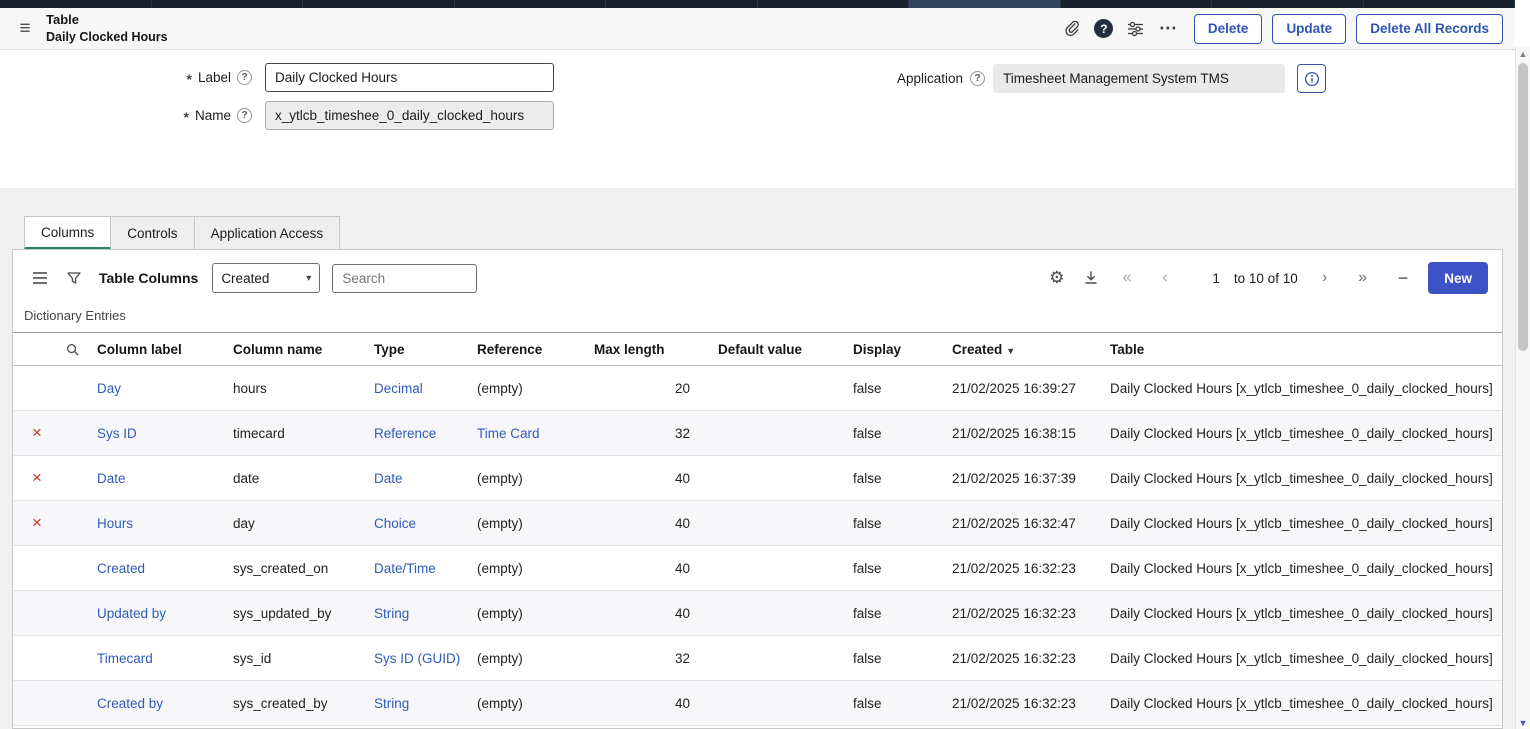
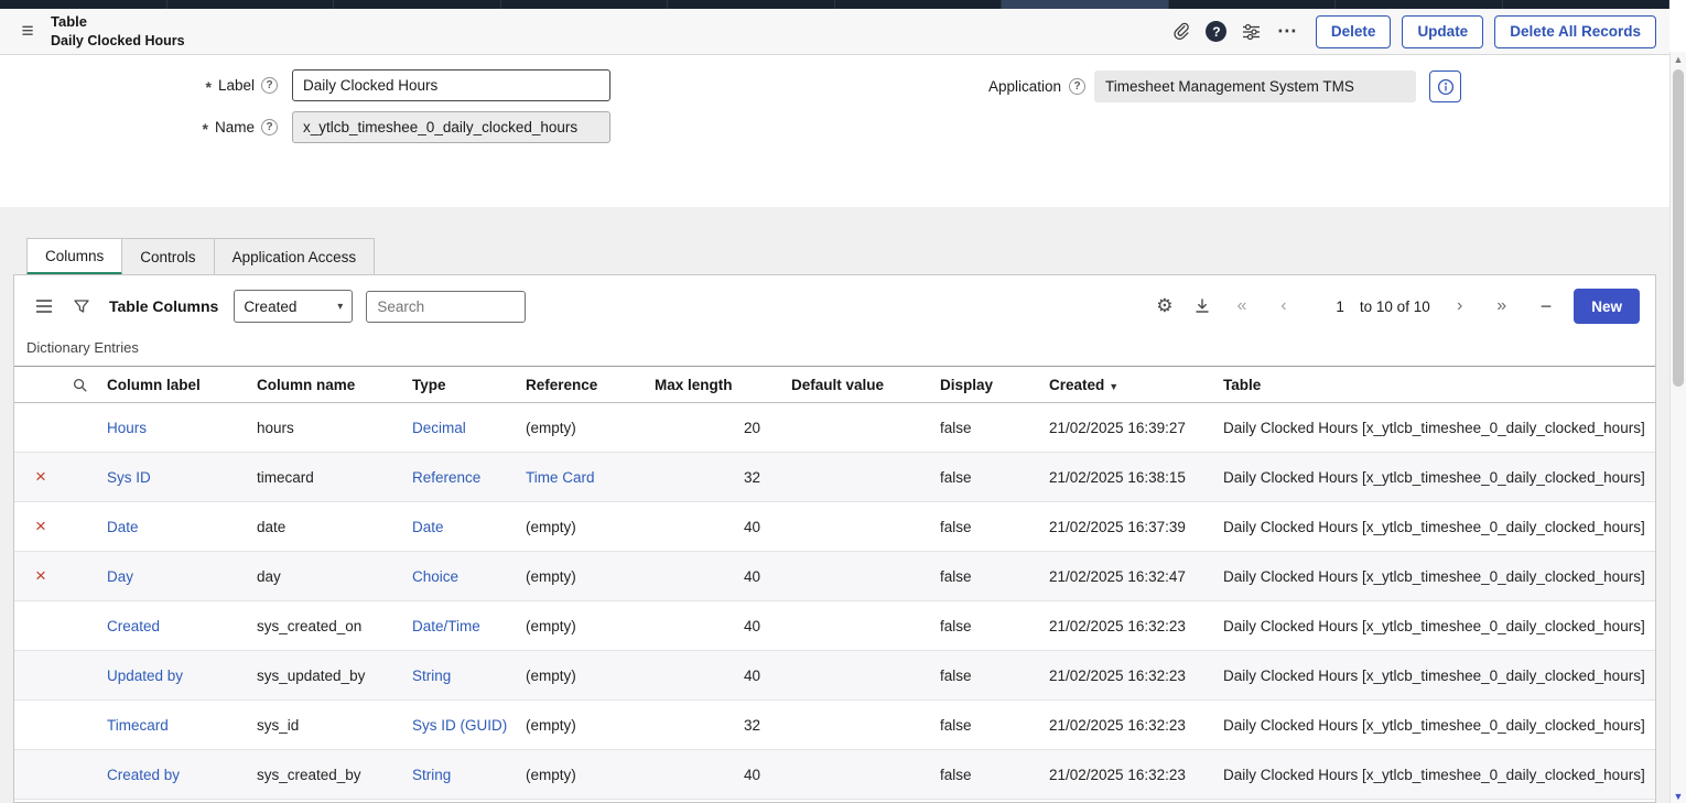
  ≡
  Table
  Daily Clocked Hours
  ?
  ⋯
  Delete
  Update
  Delete All Records
  *
  Label
  ?
  Daily Clocked Hours
  *
  Name
  ?
  x_ytlcb_timeshee_0_daily_clocked_hours
  Application
  ?
  Timesheet Management System TMS
  Columns
  Controls
  Application Access
  Table Columns
  Created
  ▾
  Search
  ⚙
  «
  ‹
  1
  to 10 of 10
  ›
  »
  −
  New
  Dictionary Entries
  	Column label	Column name	Type	Reference	Max length	Default value	Display	Created ▼	Table
- 	Day	hours	Decimal	(empty)	20		false	21/02/2025 16:39:27	Daily Clocked Hours [x_ytlcb_timeshee_0_daily_clocked_hours]
+ 	Hours	hours	Decimal	(empty)	20		false	21/02/2025 16:39:27	Daily Clocked Hours [x_ytlcb_timeshee_0_daily_clocked_hours]
  ×	Sys ID	timecard	Reference	Time Card	32		false	21/02/2025 16:38:15	Daily Clocked Hours [x_ytlcb_timeshee_0_daily_clocked_hours]
  ×	Date	date	Date	(empty)	40		false	21/02/2025 16:37:39	Daily Clocked Hours [x_ytlcb_timeshee_0_daily_clocked_hours]
- ×	Hours	day	Choice	(empty)	40		false	21/02/2025 16:32:47	Daily Clocked Hours [x_ytlcb_timeshee_0_daily_clocked_hours]
+ ×	Day	day	Choice	(empty)	40		false	21/02/2025 16:32:47	Daily Clocked Hours [x_ytlcb_timeshee_0_daily_clocked_hours]
  	Created	sys_created_on	Date/Time	(empty)	40		false	21/02/2025 16:32:23	Daily Clocked Hours [x_ytlcb_timeshee_0_daily_clocked_hours]
  	Updated by	sys_updated_by	String	(empty)	40		false	21/02/2025 16:32:23	Daily Clocked Hours [x_ytlcb_timeshee_0_daily_clocked_hours]
  	Timecard	sys_id	Sys ID (GUID)	(empty)	32		false	21/02/2025 16:32:23	Daily Clocked Hours [x_ytlcb_timeshee_0_daily_clocked_hours]
  	Created by	sys_created_by	String	(empty)	40		false	21/02/2025 16:32:23	Daily Clocked Hours [x_ytlcb_timeshee_0_daily_clocked_hours]
  ▲
  ▼
